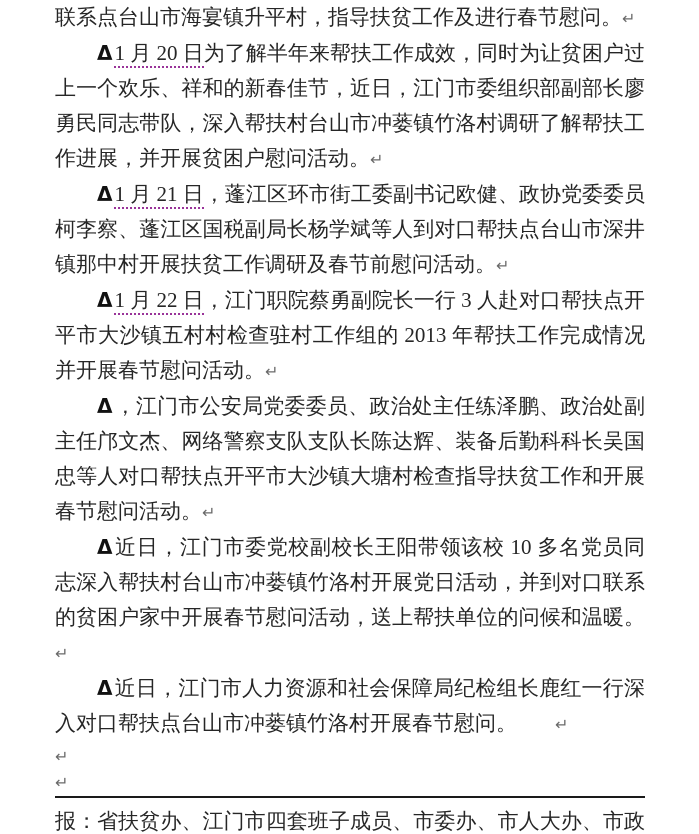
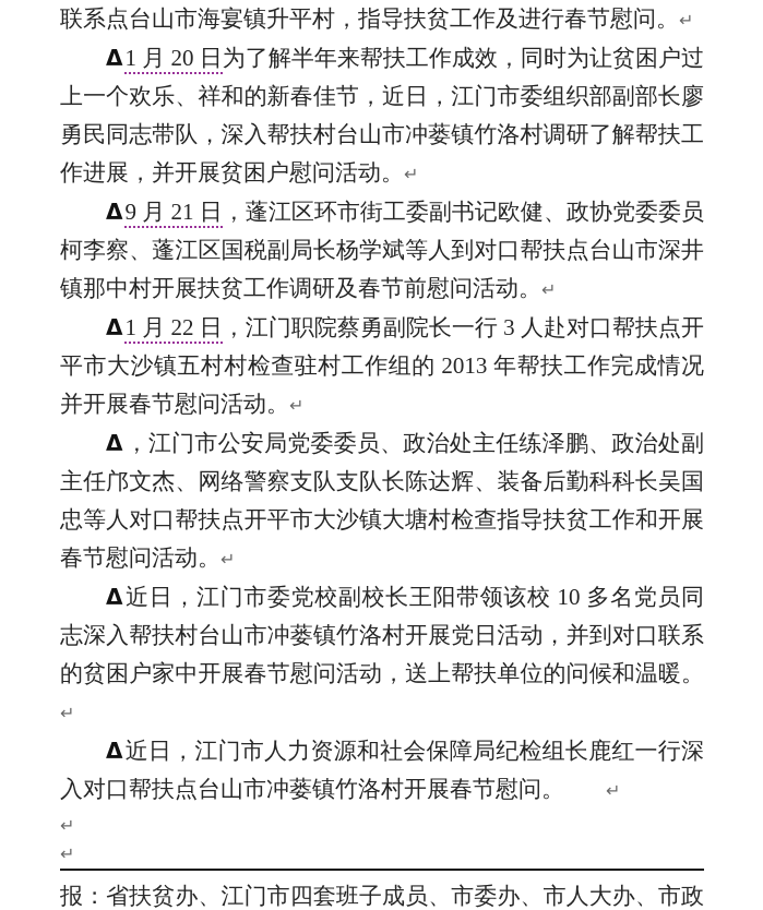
  联系点台山市海宴镇升平村，指导扶贫工作及进行春节慰问。↵
  Δ1 月 20 日为了解半年来帮扶工作成效，同时为让贫困户过上一个欢乐、祥和的新春佳节，近日，江门市委组织部副部长廖勇民同志带队，深入帮扶村台山市冲蒌镇竹洛村调研了解帮扶工作进展，并开展贫困户慰问活动。↵
- Δ1 月 21 日，蓬江区环市街工委副书记欧健、政协党委委员柯李察、蓬江区国税副局长杨学斌等人到对口帮扶点台山市深井镇那中村开展扶贫工作调研及春节前慰问活动。↵
+ Δ9 月 21 日，蓬江区环市街工委副书记欧健、政协党委委员柯李察、蓬江区国税副局长杨学斌等人到对口帮扶点台山市深井镇那中村开展扶贫工作调研及春节前慰问活动。↵
  Δ1 月 22 日，江门职院蔡勇副院长一行 3 人赴对口帮扶点开平市大沙镇五村村检查驻村工作组的 2013 年帮扶工作完成情况并开展春节慰问活动。↵
  Δ，江门市公安局党委委员、政治处主任练泽鹏、政治处副主任邝文杰、网络警察支队支队长陈达辉、装备后勤科科长吴国忠等人对口帮扶点开平市大沙镇大塘村检查指导扶贫工作和开展春节慰问活动。↵
  Δ近日，江门市委党校副校长王阳带领该校 10 多名党员同志深入帮扶村台山市冲蒌镇竹洛村开展党日活动，并到对口联系的贫困户家中开展春节慰问活动，送上帮扶单位的问候和温暖。↵
  Δ近日，江门市人力资源和社会保障局纪检组长鹿红一行深入对口帮扶点台山市冲蒌镇竹洛村开展春节慰问。 ↵
  ↵
  ↵
  报：省扶贫办、江门市四套班子成员、市委办、市人大办、市政
